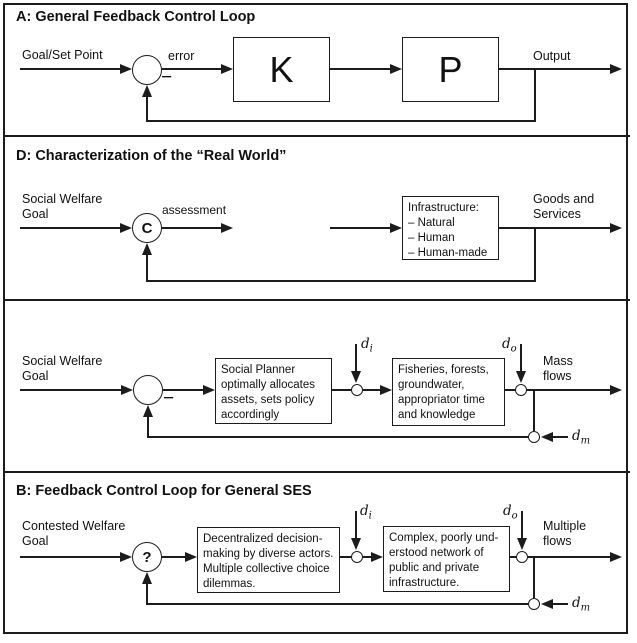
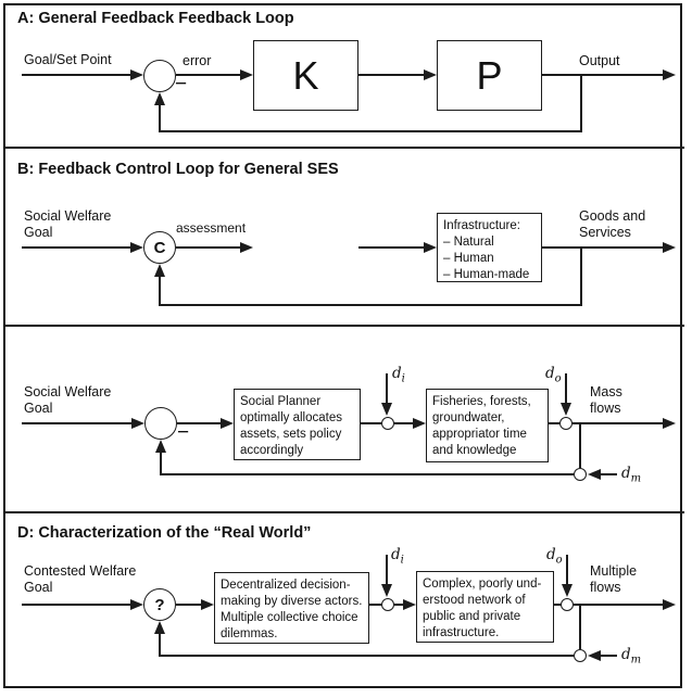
- A: General Feedback Control Loop
+ A: General Feedback Feedback Loop
  Goal/Set Point
  −
  error
  K
  P
  Output
- D: Characterization of the “Real World”
+ B: Feedback Control Loop for General SES
  Social Welfare
  Goal
  C
  assessment
  Infrastructure:
  – Natural
  – Human
  – Human-made
  Goods and
  Services
  Social Welfare
  Goal
  −
  Social Planner
  optimally allocates
  assets, sets policy
  accordingly
  di
  Fisheries, forests,
  groundwater,
  appropriator time
  and knowledge
  do
  Mass
  flows
  dm
- B: Feedback Control Loop for General SES
+ D: Characterization of the “Real World”
  Contested Welfare
  Goal
  ?
  Decentralized decision-
  making by diverse actors.
  Multiple collective choice
  dilemmas.
  di
  Complex, poorly und-
  erstood network of
  public and private
  infrastructure.
  do
  Multiple
  flows
  dm
